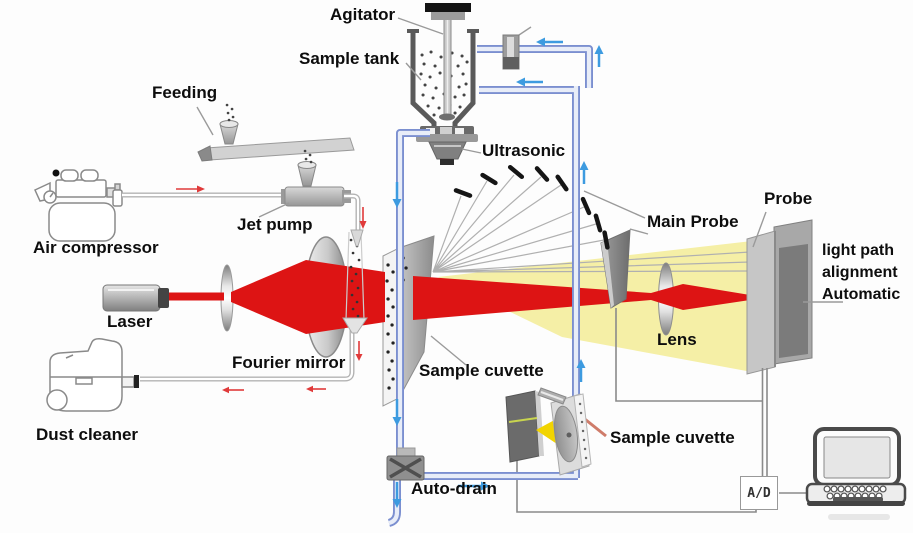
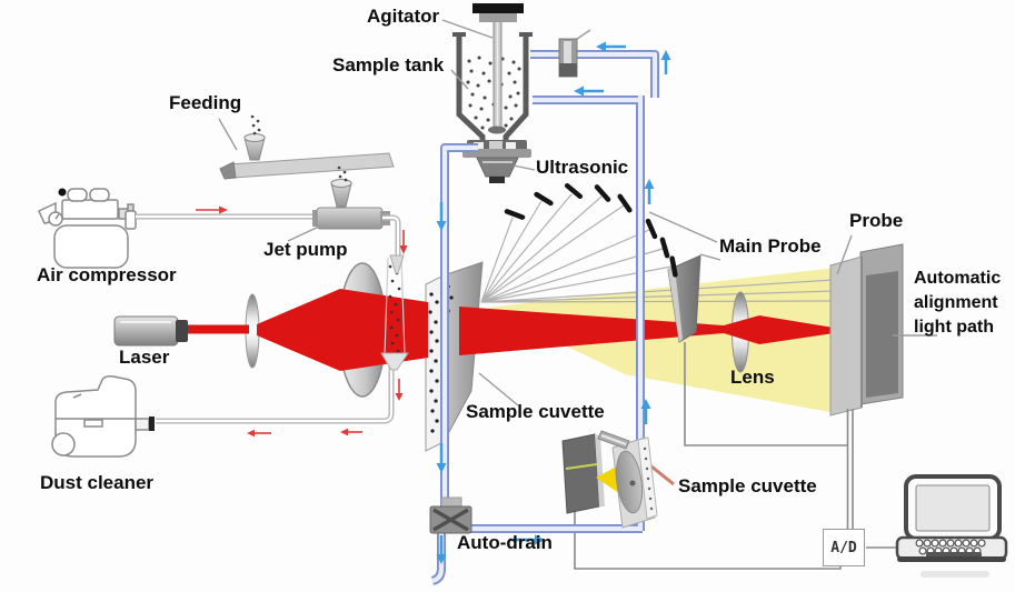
  Agitator
  Sample tank
  Feeding
  Jet pump
  Air compressor
  Laser
- Fourier mirror
  Dust cleaner
  Ultrasonic
  Sample cuvette
  Auto-drain
  Sample cuvette
  Main Probe
  Probe
  Lens
- light path
+ Automatic
  alignment
- Automatic
+ light path
  A/D
